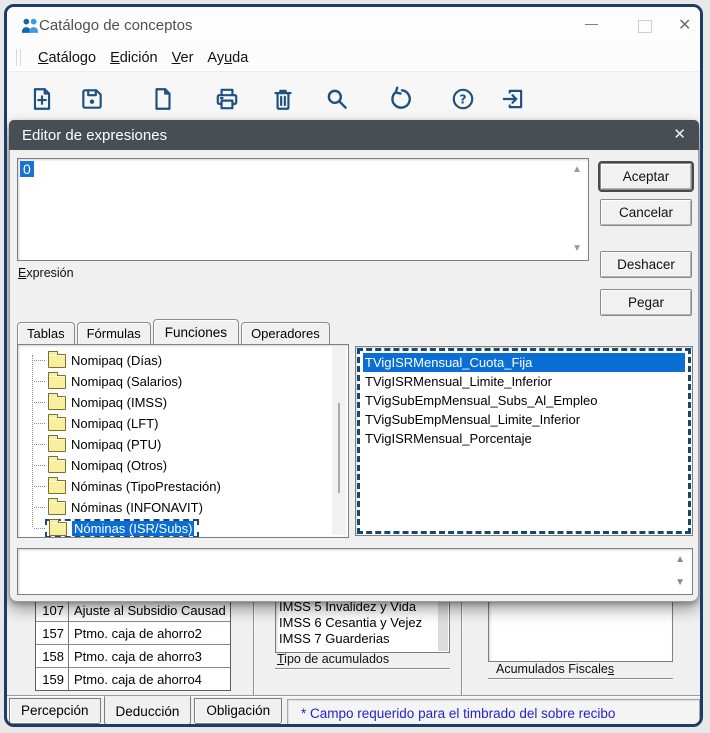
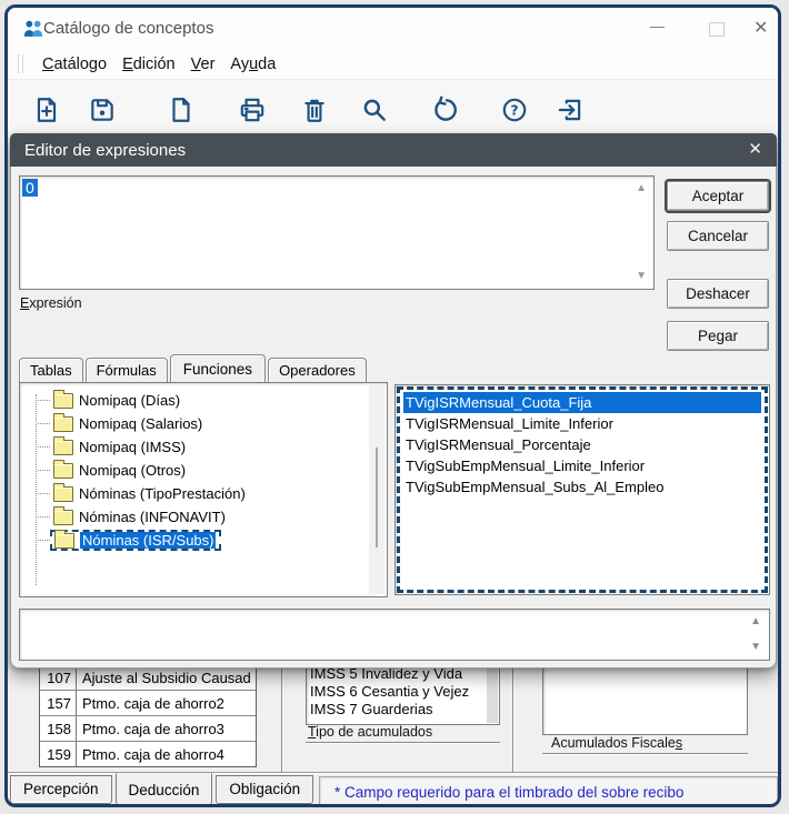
  Catálogo de conceptos
  —
  ✕
  Catálogo
  Edición
  Ver
  Ayuda
  ?
  107
  Ajuste al Subsidio Causad
  157
  Ptmo. caja de ahorro2
  158
  Ptmo. caja de ahorro3
  159
  Ptmo. caja de ahorro4
  IMSS 5 Invalidez y Vida
  IMSS 6 Cesantia y Vejez
  IMSS 7 Guarderias
  Tipo de acumulados
  Acumulados Fiscales
  Percepción
  Deducción
  Obligación
  * Campo requerido para el timbrado del sobre recibo
  Editor de expresiones
  ✕
  0
  ▲
  ▼
  Aceptar
  Cancelar
  Deshacer
  Pegar
  Expresión
  Tablas
  Fórmulas
  Funciones
  Operadores
  Nomipaq (Días)
  Nomipaq (Salarios)
  Nomipaq (IMSS)
- Nomipaq (LFT)
- Nomipaq (PTU)
  Nomipaq (Otros)
  Nóminas (TipoPrestación)
  Nóminas (INFONAVIT)
  Nóminas (ISR/Subs)
  TVigISRMensual_Cuota_Fija
  TVigISRMensual_Limite_Inferior
- TVigSubEmpMensual_Subs_Al_Empleo
+ TVigISRMensual_Porcentaje
  TVigSubEmpMensual_Limite_Inferior
- TVigISRMensual_Porcentaje
+ TVigSubEmpMensual_Subs_Al_Empleo
  ▲
  ▼
